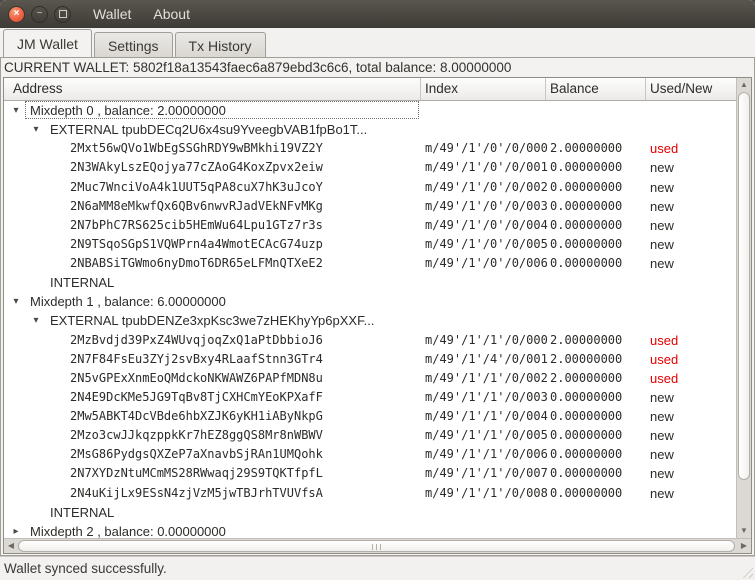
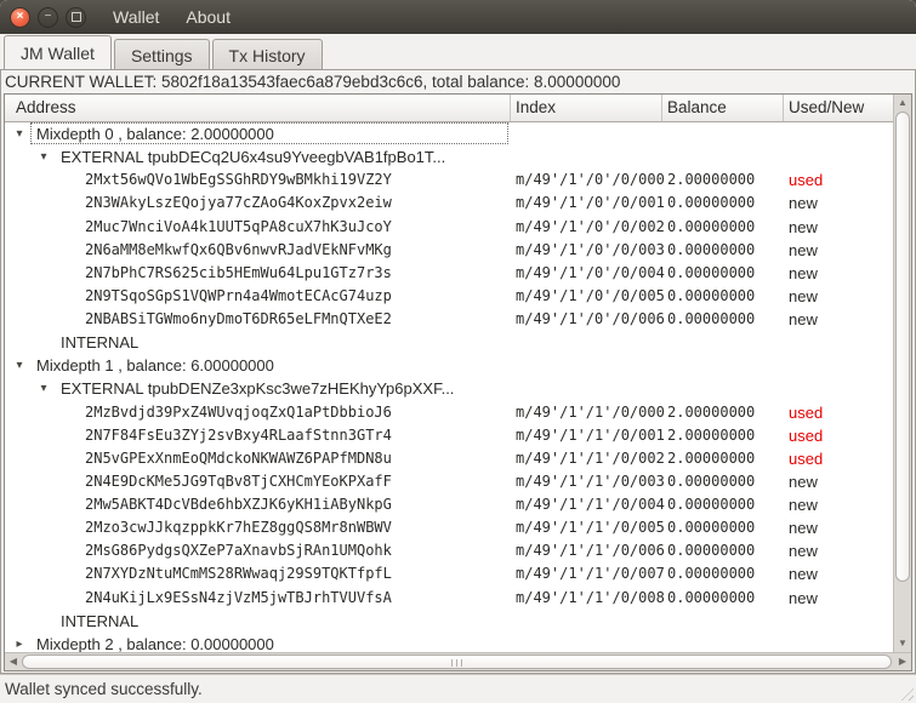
  ×
  −
  Wallet
  About
  JM Wallet
  Settings
  Tx History
  CURRENT WALLET: 5802f18a13543faec6a879ebd3c6c6, total balance: 8.00000000
  Address
  Index
  Balance
  Used/New
  ▾
  Mixdepth 0 , balance: 2.00000000
  ▾
  EXTERNAL tpubDECq2U6x4su9YveegbVAB1fpBo1T...
  2Mxt56wQVo1WbEgSSGhRDY9wBMkhi19VZ2Y
  m/49'/1'/0'/0/000
  2.00000000
  used
  2N3WAkyLszEQojya77cZAoG4KoxZpvx2eiw
  m/49'/1'/0'/0/001
  0.00000000
  new
  2Muc7WnciVoA4k1UUT5qPA8cuX7hK3uJcoY
  m/49'/1'/0'/0/002
  0.00000000
  new
  2N6aMM8eMkwfQx6QBv6nwvRJadVEkNFvMKg
  m/49'/1'/0'/0/003
  0.00000000
  new
  2N7bPhC7RS625cib5HEmWu64Lpu1GTz7r3s
  m/49'/1'/0'/0/004
  0.00000000
  new
  2N9TSqoSGpS1VQWPrn4a4WmotECAcG74uzp
  m/49'/1'/0'/0/005
  0.00000000
  new
  2NBABSiTGWmo6nyDmoT6DR65eLFMnQTXeE2
  m/49'/1'/0'/0/006
  0.00000000
  new
  INTERNAL
  ▾
  Mixdepth 1 , balance: 6.00000000
  ▾
  EXTERNAL tpubDENZe3xpKsc3we7zHEKhyYp6pXXF...
  2MzBvdjd39PxZ4WUvqjoqZxQ1aPtDbbioJ6
  m/49'/1'/1'/0/000
  2.00000000
  used
  2N7F84FsEu3ZYj2svBxy4RLaafStnn3GTr4
- m/49'/1'/4'/0/001
+ m/49'/1'/1'/0/001
  2.00000000
  used
  2N5vGPExXnmEoQMdckoNKWAWZ6PAPfMDN8u
  m/49'/1'/1'/0/002
  2.00000000
  used
  2N4E9DcKMe5JG9TqBv8TjCXHCmYEoKPXafF
  m/49'/1'/1'/0/003
  0.00000000
  new
  2Mw5ABKT4DcVBde6hbXZJK6yKH1iAByNkpG
  m/49'/1'/1'/0/004
  0.00000000
  new
  2Mzo3cwJJkqzppkKr7hEZ8ggQS8Mr8nWBWV
  m/49'/1'/1'/0/005
  0.00000000
  new
  2MsG86PydgsQXZeP7aXnavbSjRAn1UMQohk
  m/49'/1'/1'/0/006
  0.00000000
  new
  2N7XYDzNtuMCmMS28RWwaqj29S9TQKTfpfL
  m/49'/1'/1'/0/007
  0.00000000
  new
  2N4uKijLx9ESsN4zjVzM5jwTBJrhTVUVfsA
  m/49'/1'/1'/0/008
  0.00000000
  new
  INTERNAL
  ▸
  Mixdepth 2 , balance: 0.00000000
  ▲
  ▼
  ◀
  ▶
  Wallet synced successfully.
